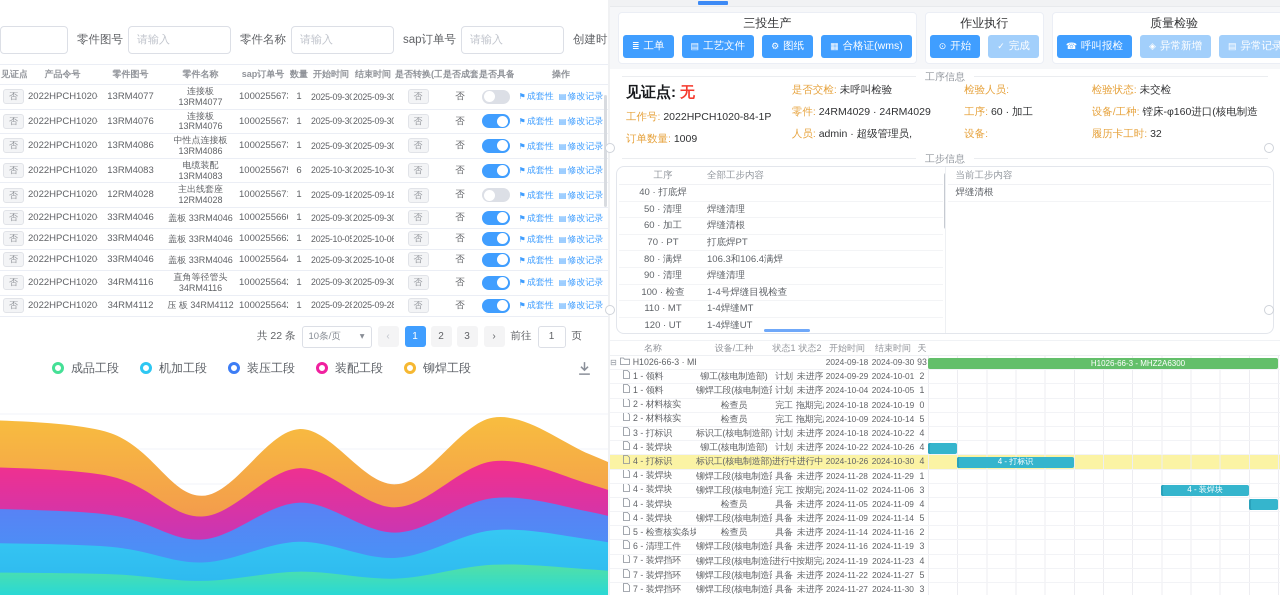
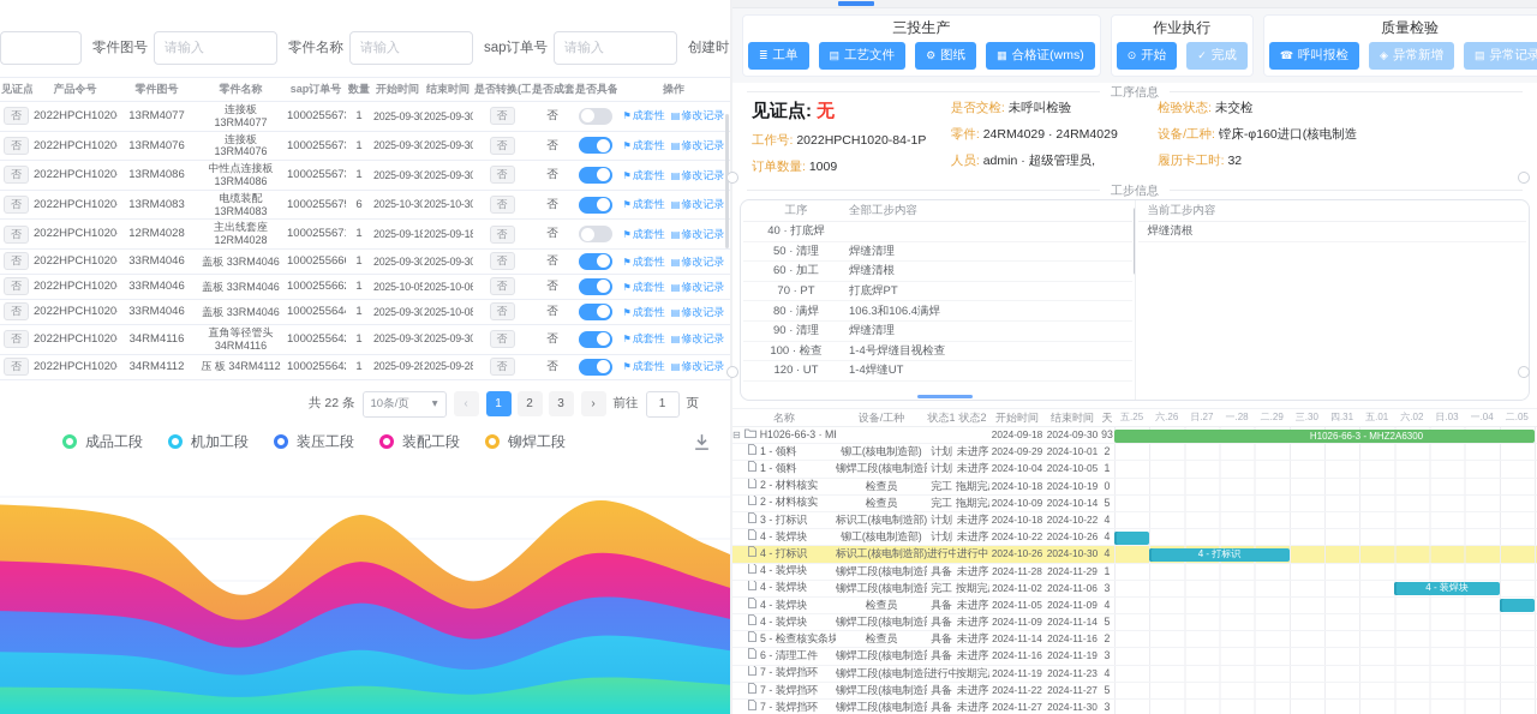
  零件图号
  请输入
  零件名称
  请输入
  sap订单号
  请输入
  创建时
  见证点
  产品令号
  零件图号
  零件名称
  sap订单号
  数量
  开始时间
  结束时间
  是否转换(工
  是否成套
  是否具备
  操作
  否
  13RM4077
  连接板 13RM4077
  100025567
  1
  2025-09-30
  2025-09-30
  否
  否
  ⚑成套性
  ▤修改记录
  否
  13RM4076
  连接板 13RM4076
  100025567
  1
  2025-09-30
  2025-09-30
  否
  否
  ⚑成套性
  ▤修改记录
  否
  13RM4086
  中性点连接板 13RM4086
  100025567
  1
  2025-09-30
  2025-09-30
  否
  否
  ⚑成套性
  ▤修改记录
  否
  13RM4083
  电缆装配 13RM4083
  100025567
  6
  2025-10-30
  2025-10-30
  否
  否
  ⚑成套性
  ▤修改记录
  否
  12RM4028
  主出线套座 12RM4028
  100025567
  1
  2025-09-18
  2025-09-18
  否
  否
  ⚑成套性
  ▤修改记录
  否
  33RM4046
  盖板 33RM4046
  100025566
  1
  2025-09-30
  2025-09-30
  否
  否
  ⚑成套性
  ▤修改记录
  否
  33RM4046
  盖板 33RM4046
  100025566
  1
  2025-10-05
  2025-10-06
  否
  否
  ⚑成套性
  ▤修改记录
  否
  33RM4046
  盖板 33RM4046
  100025564
  1
  2025-09-30
  2025-10-08
  否
  否
  ⚑成套性
  ▤修改记录
  否
  34RM4116
  直角等径管头 34RM4116
  100025564
  1
  2025-09-30
  2025-09-30
  否
  否
  ⚑成套性
  ▤修改记录
  否
  34RM4112
  压 板 34RM4112
  100025564
  1
  2025-09-28
  2025-09-28
  否
  否
  ⚑成套性
  ▤修改记录
  共 22 条
  10条/页
  ▾
  ‹
  1
  2
  3
  ›
  前往
  1
  页
  成品工段
  机加工段
  装压工段
  装配工段
  铆焊工段
  三投生产
  ≣
  工单
  ▤
  工艺文件
  ⚙
  图纸
  ▦
  合格证(wms)
  作业执行
  ⊙
  开始
  ✓
  完成
  质量检验
  ☎
  呼叫报检
  ◈
  异常新增
  ▤
  异常记录
  工序信息
  见证点: 无
  工作号: 2022HPCH1020-84-1P
  订单数量: 1009
  是否交检: 未呼叫检验
  零件: 24RM4029 · 24RM4029
  人员: admin · 超级管理员,
- 检验人员:
- 工序: 60 · 加工
- 设备:
  检验状态: 未交检
  设备/工种: 镗床-φ160进口(核电制造
  履历卡工时: 32
  工步信息
  工序
  全部工步内容
  40 · 打底焊
  50 · 清理
  焊缝清理
  60 · 加工
  焊缝清根
  70 · PT
  打底焊PT
  80 · 满焊
  106.3和106.4满焊
  90 · 清理
  焊缝清理
  100 · 检查
  1-4号焊缝目视检查
- 110 · MT
- 1-4焊缝MT
  120 · UT
  1-4焊缝UT
  当前工步内容
  焊缝清根
  名称
  设备/工种
  状态1
  状态2
  开始时间
  结束时间
  天
+ 五.25
+ 六.26
+ 日.27
+ 一.28
+ 二.29
+ 三.30
+ 四.31
+ 五.01
+ 六.02
+ 日.03
+ 一.04
+ 二.05
  ⊟
  2024-09-18
  2024-09-30
  93
  H1026-66-3 - MHZ2A6300
  1 - 领料
  铆工(核电制造部)
  计划
  未进序
  2024-09-29
  2024-10-01
  2
  1 - 领料
  铆焊工段(核电制造
  计划
  未进序
  2024-10-04
  2024-10-05
  1
  2 - 材料核实
  检查员
  完工
  拖期完
  2024-10-18
  2024-10-19
  0
  2 - 材料核实
  检查员
  完工
  拖期完
  2024-10-09
  2024-10-14
  5
  3 - 打标识
  标识工(核电制造部)
  计划
  未进序
  2024-10-18
  2024-10-22
  4
  4 - 装焊块
  铆工(核电制造部)
  计划
  未进序
  2024-10-22
  2024-10-26
  4
  4 - 打标识
  标识工(核电制造部)
  进行中
  进行中
  2024-10-26
  2024-10-30
  4
  4 - 打标识
  4 - 装焊块
  铆焊工段(核电制造
  具备
  未进序
  2024-11-28
  2024-11-29
  1
  4 - 装焊块
  铆焊工段(核电制造
  完工
  按期完
  2024-11-02
  2024-11-06
  3
  4 - 装焊块
  4 - 装焊块
  检查员
  具备
  未进序
  2024-11-05
  2024-11-09
  4
  4 - 装焊块
  铆焊工段(核电制造
  具备
  未进序
  2024-11-09
  2024-11-14
  5
  5 - 检查核实条块
  检查员
  具备
  未进序
  2024-11-14
  2024-11-16
  2
  6 - 清理工件
  铆焊工段(核电制造
  具备
  未进序
  2024-11-16
  2024-11-19
  3
  7 - 装焊挡环
  铆焊工段(核电制造
  进行中
  按期完
  2024-11-19
  2024-11-23
  4
  7 - 装焊挡环
  铆焊工段(核电制造
  具备
  未进序
  2024-11-22
  2024-11-27
  5
  7 - 装焊挡环
  铆焊工段(核电制造
  具备
  未进序
  2024-11-27
  2024-11-30
  3
